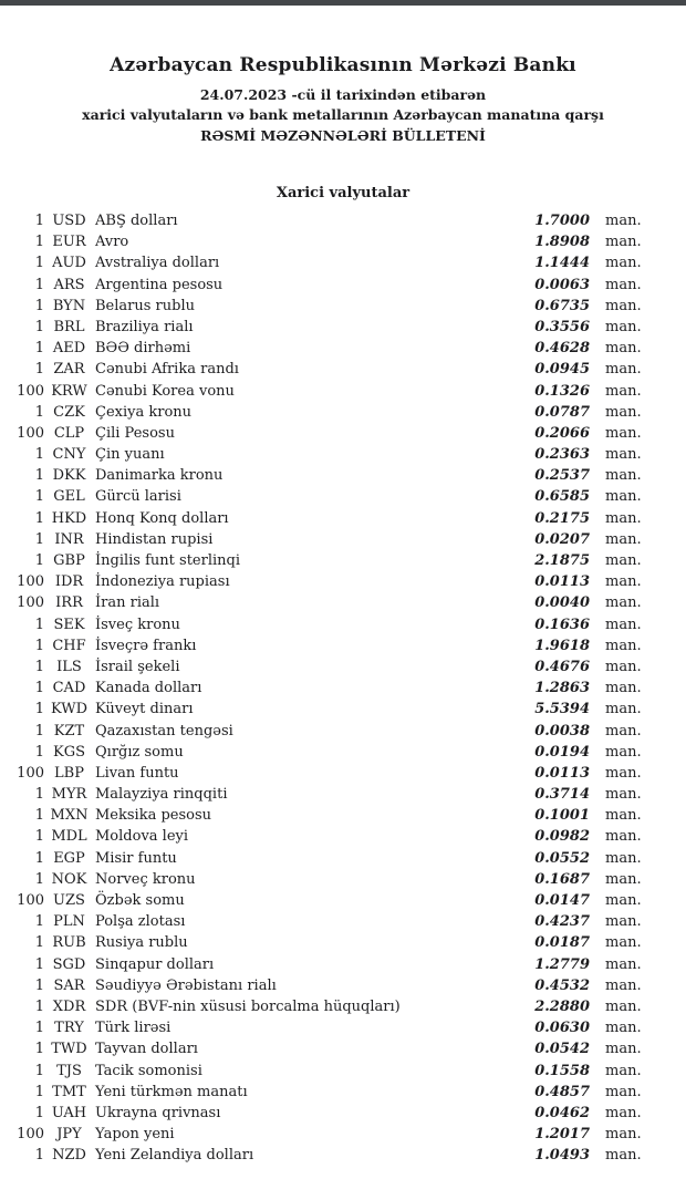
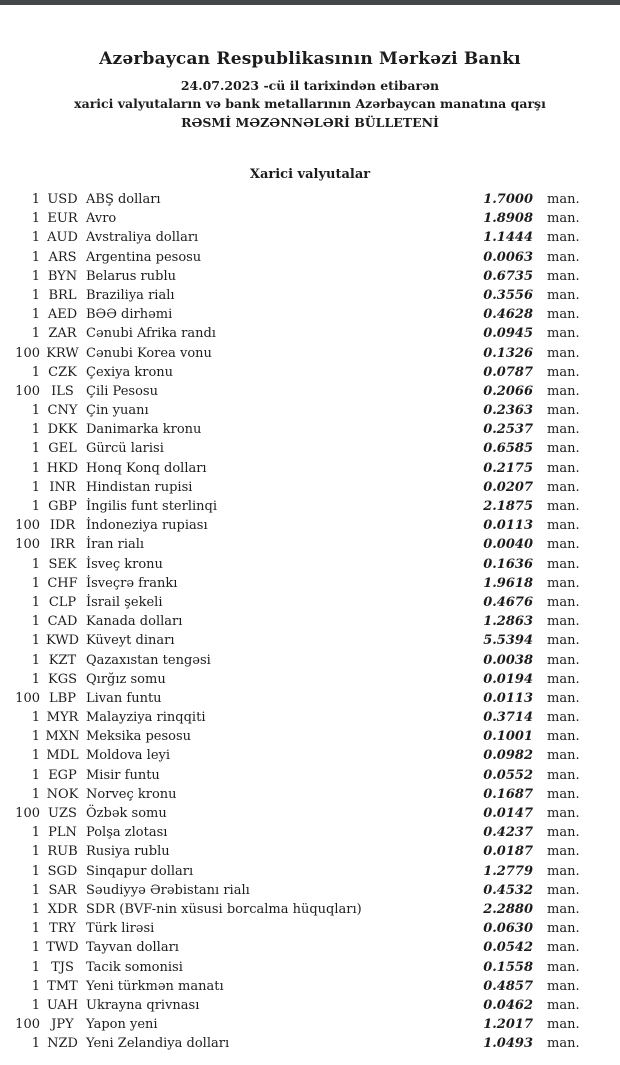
  Azərbaycan Respublikasının Mərkəzi Bankı
  24.07.2023 -cü il tarixindən etibarən
  xarici valyutaların və bank metallarının Azərbaycan manatına qarşı
  RƏSMİ MƏZƏNNƏLƏRİ BÜLLETENİ
  Xarici valyutalar
  1
  USD
  ABŞ dolları
  1.7000
  man.
  1
  EUR
  Avro
  1.8908
  man.
  1
  AUD
  Avstraliya dolları
  1.1444
  man.
  1
  ARS
  Argentina pesosu
  0.0063
  man.
  1
  BYN
  Belarus rublu
  0.6735
  man.
  1
  BRL
  Braziliya rialı
  0.3556
  man.
  1
  AED
  BƏƏ dirhəmi
  0.4628
  man.
  1
  ZAR
  Cənubi Afrika randı
  0.0945
  man.
  100
  KRW
  Cənubi Korea vonu
  0.1326
  man.
  1
  CZK
  Çexiya kronu
  0.0787
  man.
  100
- CLP
+ ILS
  Çili Pesosu
  0.2066
  man.
  1
  CNY
  Çin yuanı
  0.2363
  man.
  1
  DKK
  Danimarka kronu
  0.2537
  man.
  1
  GEL
  Gürcü larisi
  0.6585
  man.
  1
  HKD
  Honq Konq dolları
  0.2175
  man.
  1
  INR
  Hindistan rupisi
  0.0207
  man.
  1
  GBP
  İngilis funt sterlinqi
  2.1875
  man.
  100
  IDR
  İndoneziya rupiası
  0.0113
  man.
  100
  IRR
  İran rialı
  0.0040
  man.
  1
  SEK
  İsveç kronu
  0.1636
  man.
  1
  CHF
  İsveçrə frankı
  1.9618
  man.
  1
- ILS
+ CLP
  İsrail şekeli
  0.4676
  man.
  1
  CAD
  Kanada dolları
  1.2863
  man.
  1
  KWD
  Küveyt dinarı
  5.5394
  man.
  1
  KZT
  Qazaxıstan tengəsi
  0.0038
  man.
  1
  KGS
  Qırğız somu
  0.0194
  man.
  100
  LBP
  Livan funtu
  0.0113
  man.
  1
  MYR
  Malayziya rinqqiti
  0.3714
  man.
  1
  MXN
  Meksika pesosu
  0.1001
  man.
  1
  MDL
  Moldova leyi
  0.0982
  man.
  1
  EGP
  Misir funtu
  0.0552
  man.
  1
  NOK
  Norveç kronu
  0.1687
  man.
  100
  UZS
  Özbək somu
  0.0147
  man.
  1
  PLN
  Polşa zlotası
  0.4237
  man.
  1
  RUB
  Rusiya rublu
  0.0187
  man.
  1
  SGD
  Sinqapur dolları
  1.2779
  man.
  1
  SAR
  Səudiyyə Ərəbistanı rialı
  0.4532
  man.
  1
  XDR
  SDR (BVF-nin xüsusi borcalma hüquqları)
  2.2880
  man.
  1
  TRY
  Türk lirəsi
  0.0630
  man.
  1
  TWD
  Tayvan dolları
  0.0542
  man.
  1
  TJS
  Tacik somonisi
  0.1558
  man.
  1
  TMT
  Yeni türkmən manatı
  0.4857
  man.
  1
  UAH
  Ukrayna qrivnası
  0.0462
  man.
  100
  JPY
  Yapon yeni
  1.2017
  man.
  1
  NZD
  Yeni Zelandiya dolları
  1.0493
  man.
